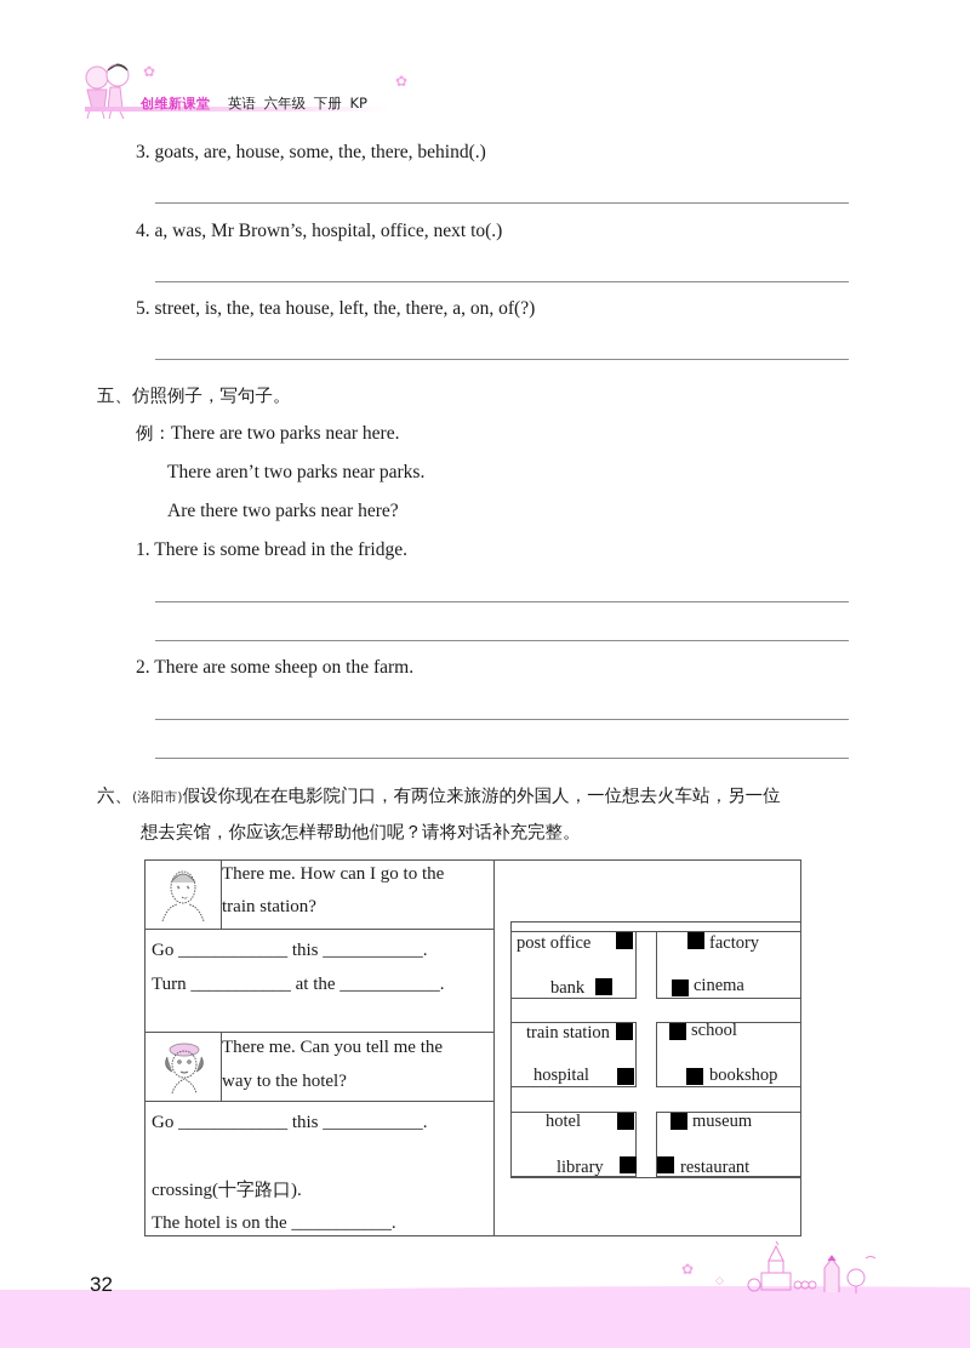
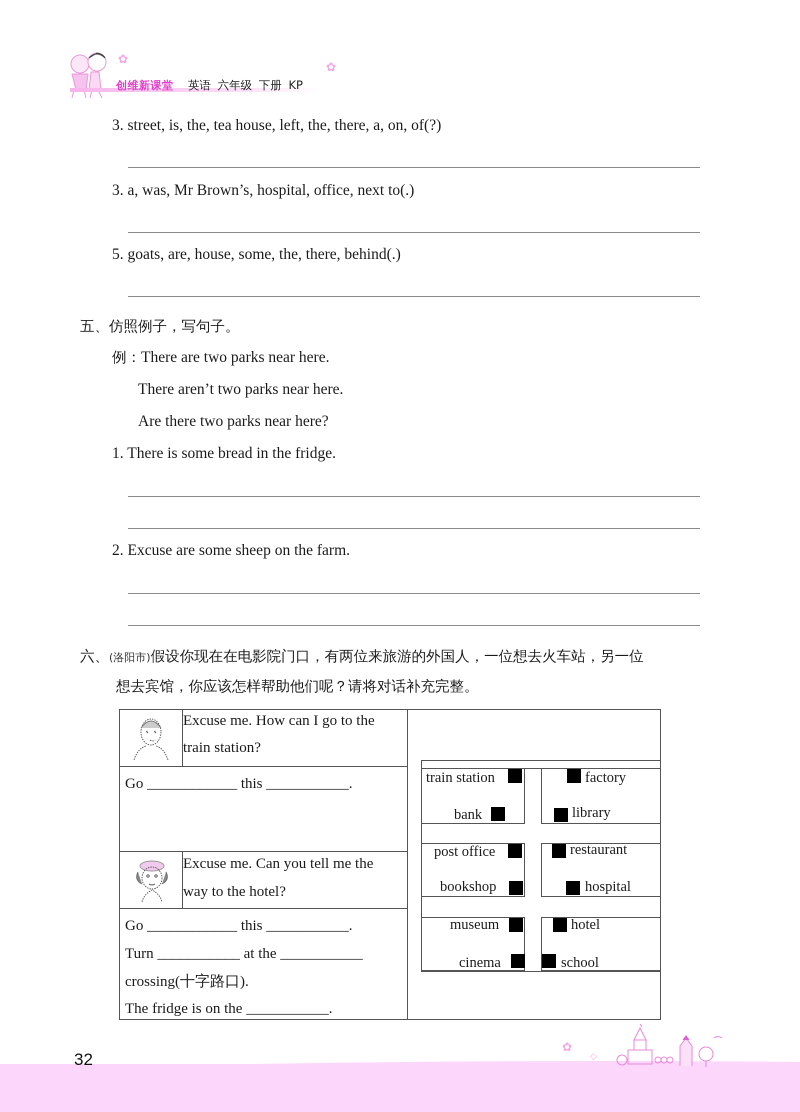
  ✿
  ✿
  创维新课堂
  英语 六年级 下册 KP
- 3. goats, are, house, some, the, there, behind(.)
+ 3. street, is, the, tea house, left, the, there, a, on, of(?)
- 4. a, was, Mr Brown’s, hospital, office, next to(.)
+ 3. a, was, Mr Brown’s, hospital, office, next to(.)
- 5. street, is, the, tea house, left, the, there, a, on, of(?)
+ 5. goats, are, house, some, the, there, behind(.)
  五、仿照例子，写句子。
  例：There are two parks near here.
- There aren’t two parks near parks.
+ There aren’t two parks near here.
  Are there two parks near here?
  1. There is some bread in the fridge.
- 2. There are some sheep on the farm.
+ 2. Excuse are some sheep on the farm.
  六、(洛阳市)假设你现在在电影院门口，有两位来旅游的外国人，一位想去火车站，另一位
  想去宾馆，你应该怎样帮助他们呢？请将对话补充完整。
- There me. How can I go to the
+ Excuse me. How can I go to the
  train station?
  Go ____________ this ___________.
- Turn ___________ at the ___________.
- There me. Can you tell me the
+ Excuse me. Can you tell me the
  way to the hotel?
  Go ____________ this ___________.
+ Turn ___________ at the ___________
  crossing(十字路口).
- The hotel is on the ___________.
+ The fridge is on the ___________.
- post office
+ train station
  bank
  factory
- cinema
+ library
- train station
+ post office
- hospital
+ bookshop
- school
+ restaurant
- bookshop
+ hospital
- hotel
+ museum
- library
+ cinema
- museum
+ hotel
- restaurant
+ school
  32
  ✿
  ◇
